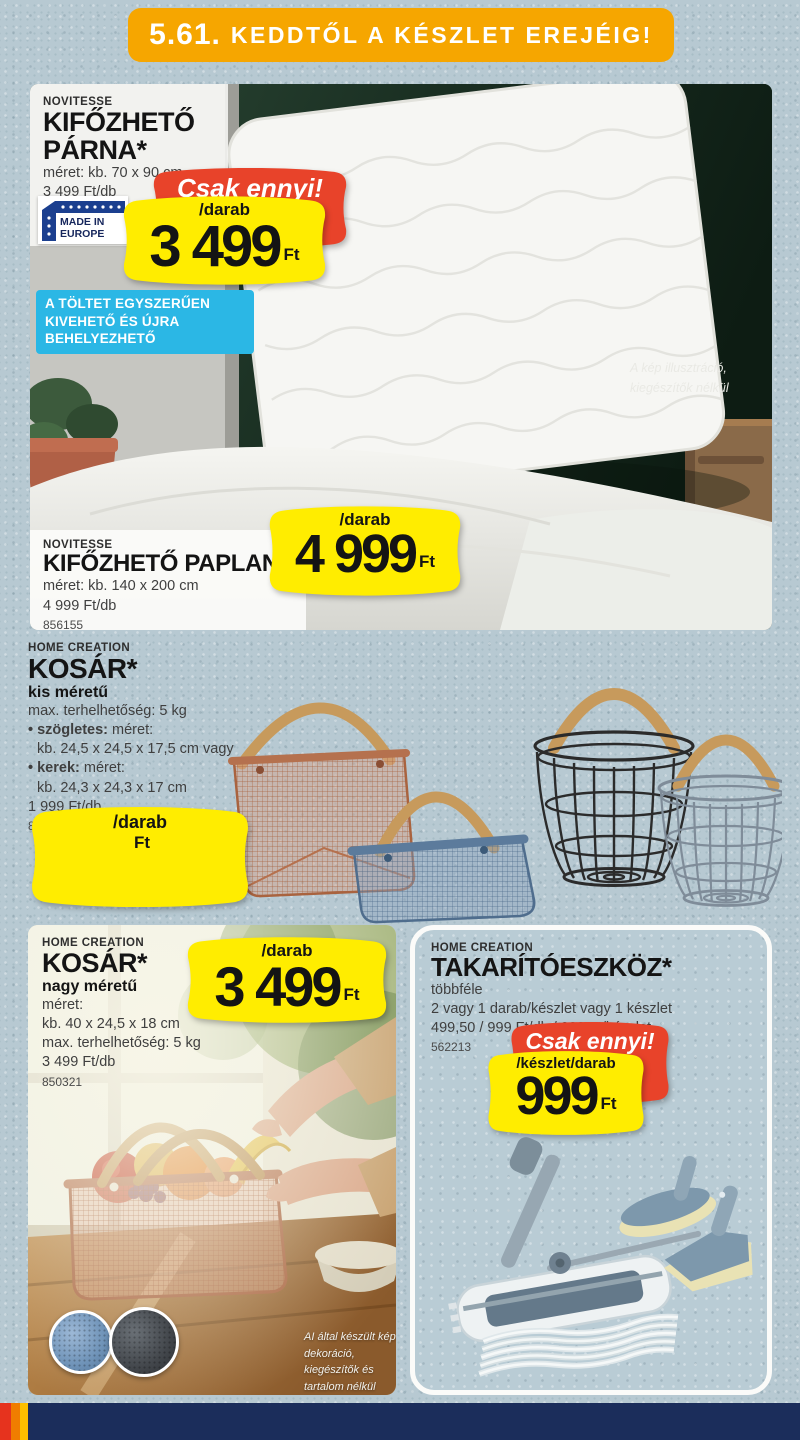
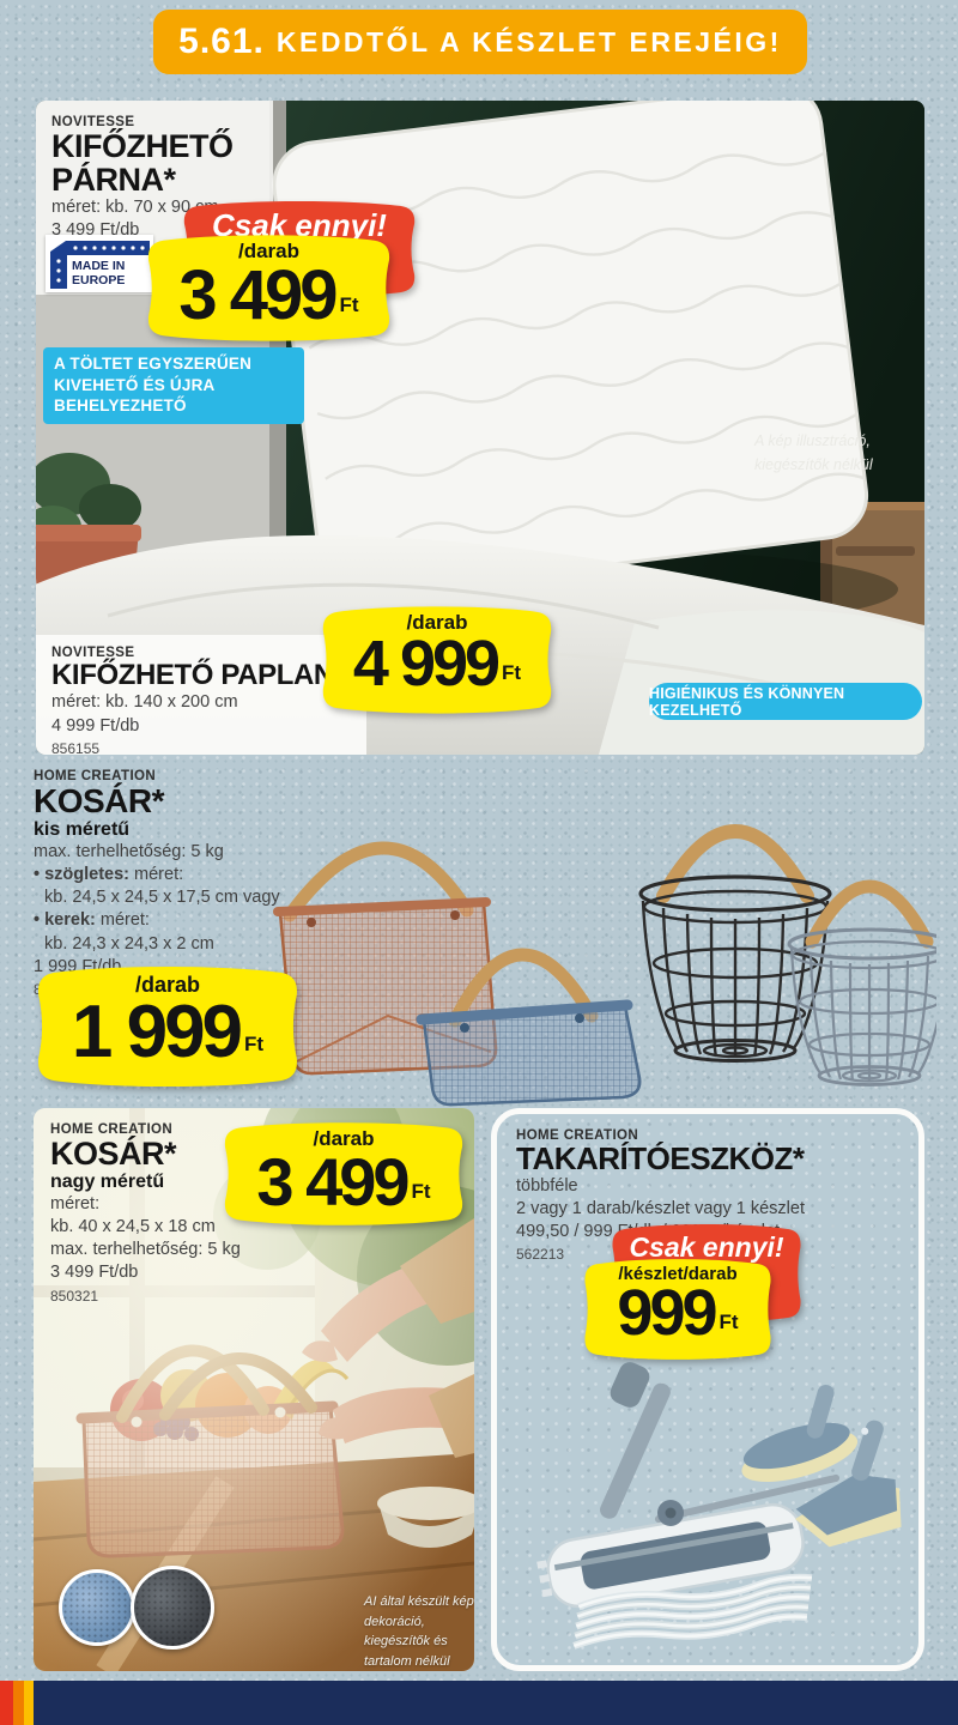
  5.61.
  KEDDTŐL A KÉSZLET EREJÉIG!
  NOVITESSE
  KIFŐZHETŐ
  PÁRNA*
  méret: kb. 70 x 90
  3 499 Ft/db
  MADE IN
  EUROPE
  Csak ennyi!
  /darab
  3 499
  Ft
  A TÖLTET EGYSZERŰEN KIVEHETŐ ÉS ÚJRA BEHELYEZHETŐ
  A kép illusztráció,
  kiegészítők nélkül
  NOVITESSE
  KIFŐZHETŐ PAPLAN
  méret: kb. 140 x 200 cm
  4 999 Ft/db
  856155
  /darab
  4 999
  Ft
+ HIGIÉNIKUS ÉS KÖNNYEN KEZELHETŐ
  HOME CREATION
  KOSÁR*
  kis méretű
  max. terhelhetőség: 5 kg
  • szögletes: méret:
  kb. 24,5 x 24,5 x 17,5 cm vagy
  • kerek: méret:
- kb. 24,3 x 24,3 x 17 cm
+ kb. 24,3 x 24,3 x 2 cm
  1 999 Ft/db
  /darab
+ 1 999
  Ft
  HOME CREATION
  KOSÁR*
  nagy méretű
  méret:
  kb. 40 x 24,5 x 18 cm
  max. terhelhetőség: 5 kg
  3 499 Ft/db
  850321
  /darab
  3 499
  Ft
  AI által készült kép dekoráció, kiegészítők és tartalom nélkül
  HOME CREATION
  TAKARÍTÓESZKÖZ*
  többféle
  2 vagy 1 darab/készlet vagy 1 készlet
  562213
  Csak ennyi!
  /készlet/darab
  999
  Ft
